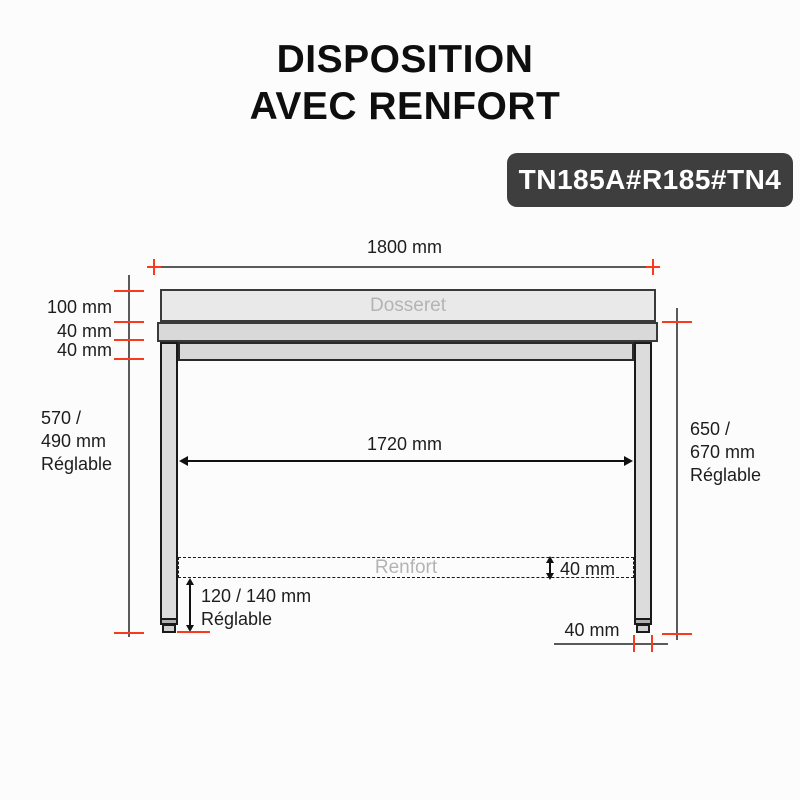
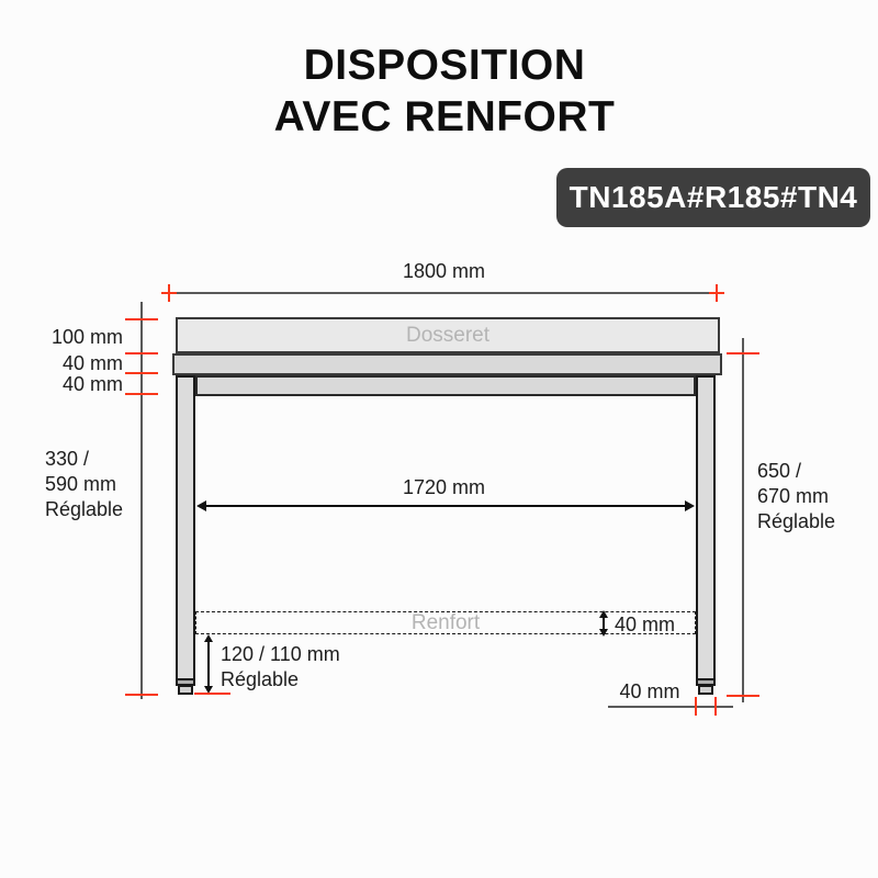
  DISPOSITION
  AVEC RENFORT
  TN185A#R185#TN4
  1800 mm
  100 mm
  40 mm
  40 mm
- 570 /
+ 330 /
- 490 mm
+ 590 mm
  Réglable
  650 /
  670 mm
  Réglable
  Dosseret
  1720 mm
  Renfort
  40 mm
- 120 / 140 mm
+ 120 / 110 mm
  Réglable
  40 mm
